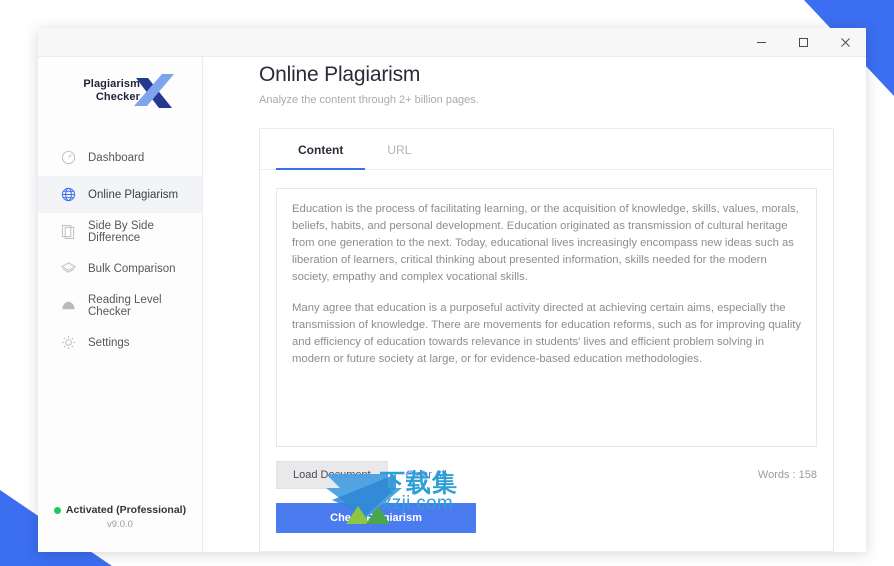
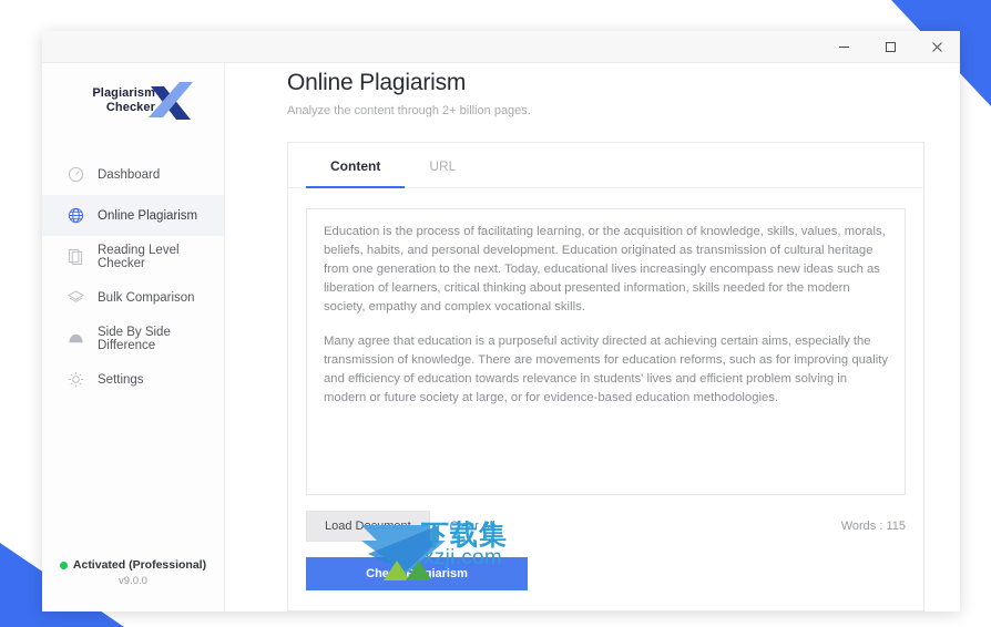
  Plagiarism
  Checker
  Dashboard
  Online Plagiarism
- Side By Side Difference
+ Reading Level Checker
  Bulk Comparison
- Reading Level Checker
+ Side By Side Difference
  Settings
  Activated (Professional)
  v9.0.0
  Online Plagiarism
  Analyze the content through 2+ billion pages.
  Content
  URL
  Education is the process of facilitating learning, or the acquisition of knowledge, skills, values, morals, beliefs, habits, and personal development. Education originated as transmission of cultural heritage from one generation to the next. Today, educational lives increasingly encompass new ideas such as liberation of learners, critical thinking about presented information, skills needed for the modern society, empathy and complex vocational skills.
  Many agree that education is a purposeful activity directed at achieving certain aims, especially the transmission of knowledge. There are movements for education reforms, such as for improving quality and efficiency of education towards relevance in students' lives and efficient problem solving in modern or future society at large, or for evidence-based education methodologies.
  Clear All
- Words : 158
+ Words : 115
  Che Pgiarism
  下载集
  xzji.com
